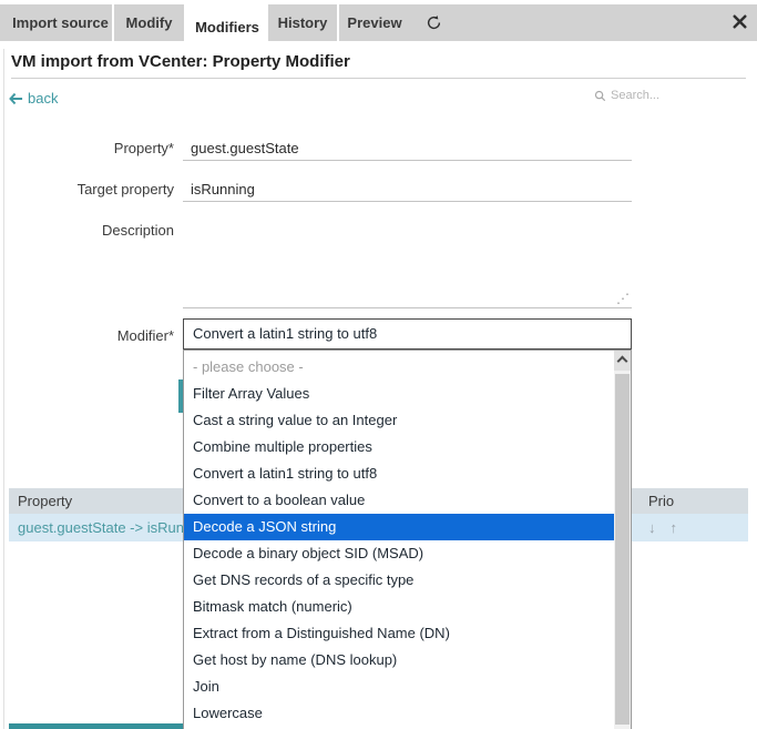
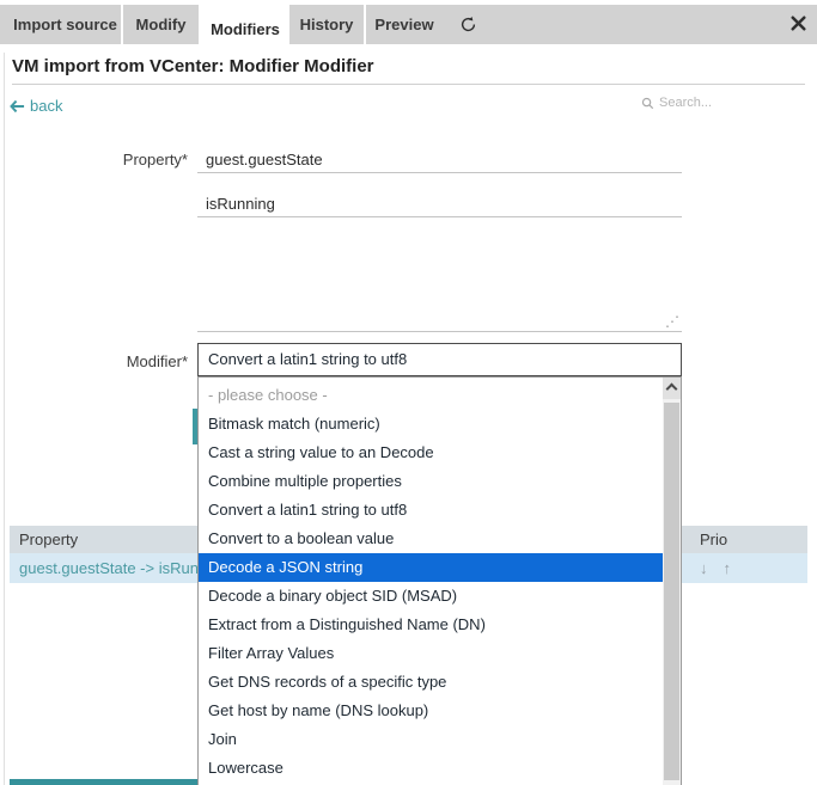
  Import source
  Modify
  Modifiers
  History
  Preview
- VM import from VCenter: Property Modifier
+ VM import from VCenter: Modifier Modifier
  back
  Search...
  Property*
  guest.guestState
- Target property
  isRunning
- Description
  ⋰
  Modifier*
  Convert a latin1 string to utf8
  Property
  Prio
  guest.guestState -> isRun
  ↓
  ↑
  - please choose -
- Filter Array Values
+ Bitmask match (numeric)
- Cast a string value to an Integer
+ Cast a string value to an Decode
  Combine multiple properties
  Convert a latin1 string to utf8
  Convert to a boolean value
  Decode a JSON string
  Decode a binary object SID (MSAD)
- Get DNS records of a specific type
+ Extract from a Distinguished Name (DN)
- Bitmask match (numeric)
+ Filter Array Values
- Extract from a Distinguished Name (DN)
+ Get DNS records of a specific type
  Get host by name (DNS lookup)
  Join
  Lowercase
